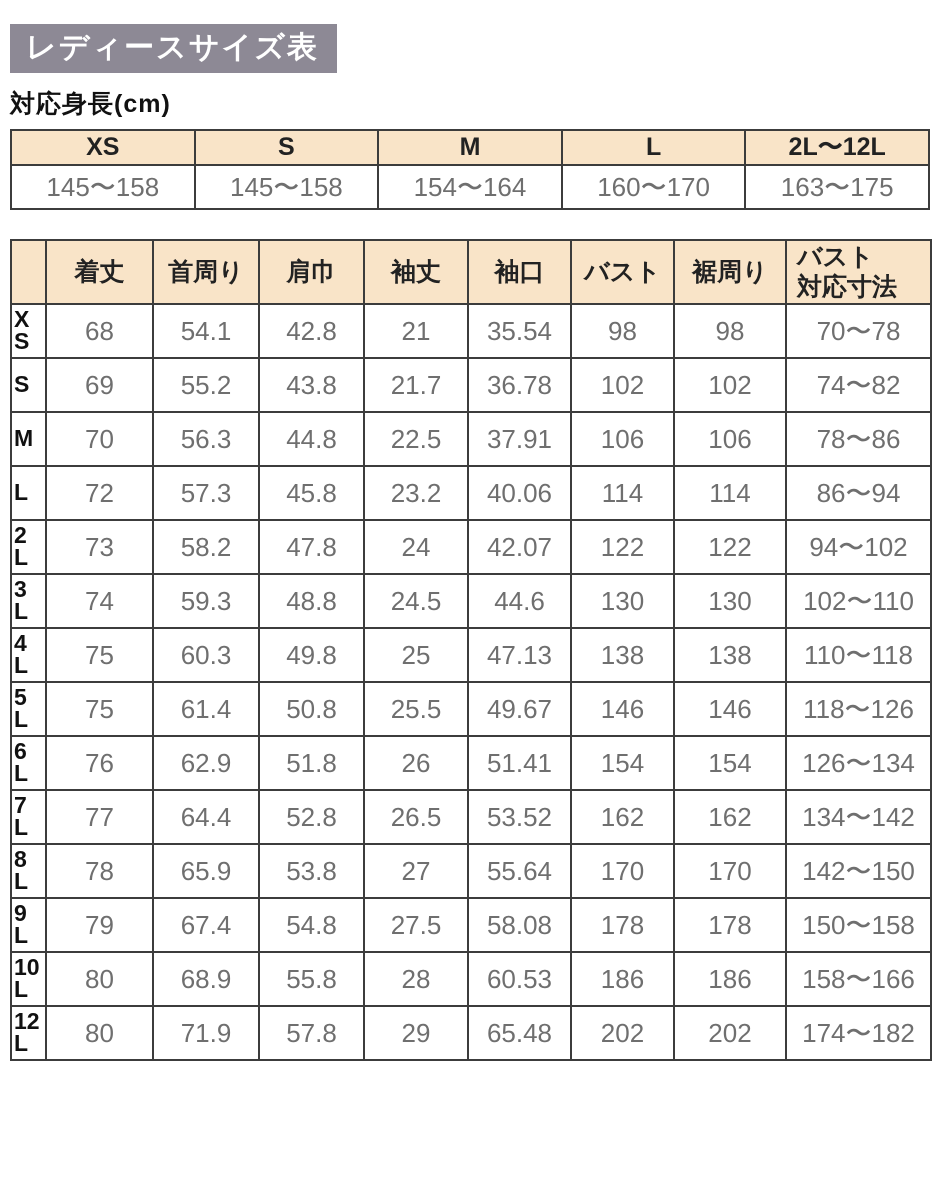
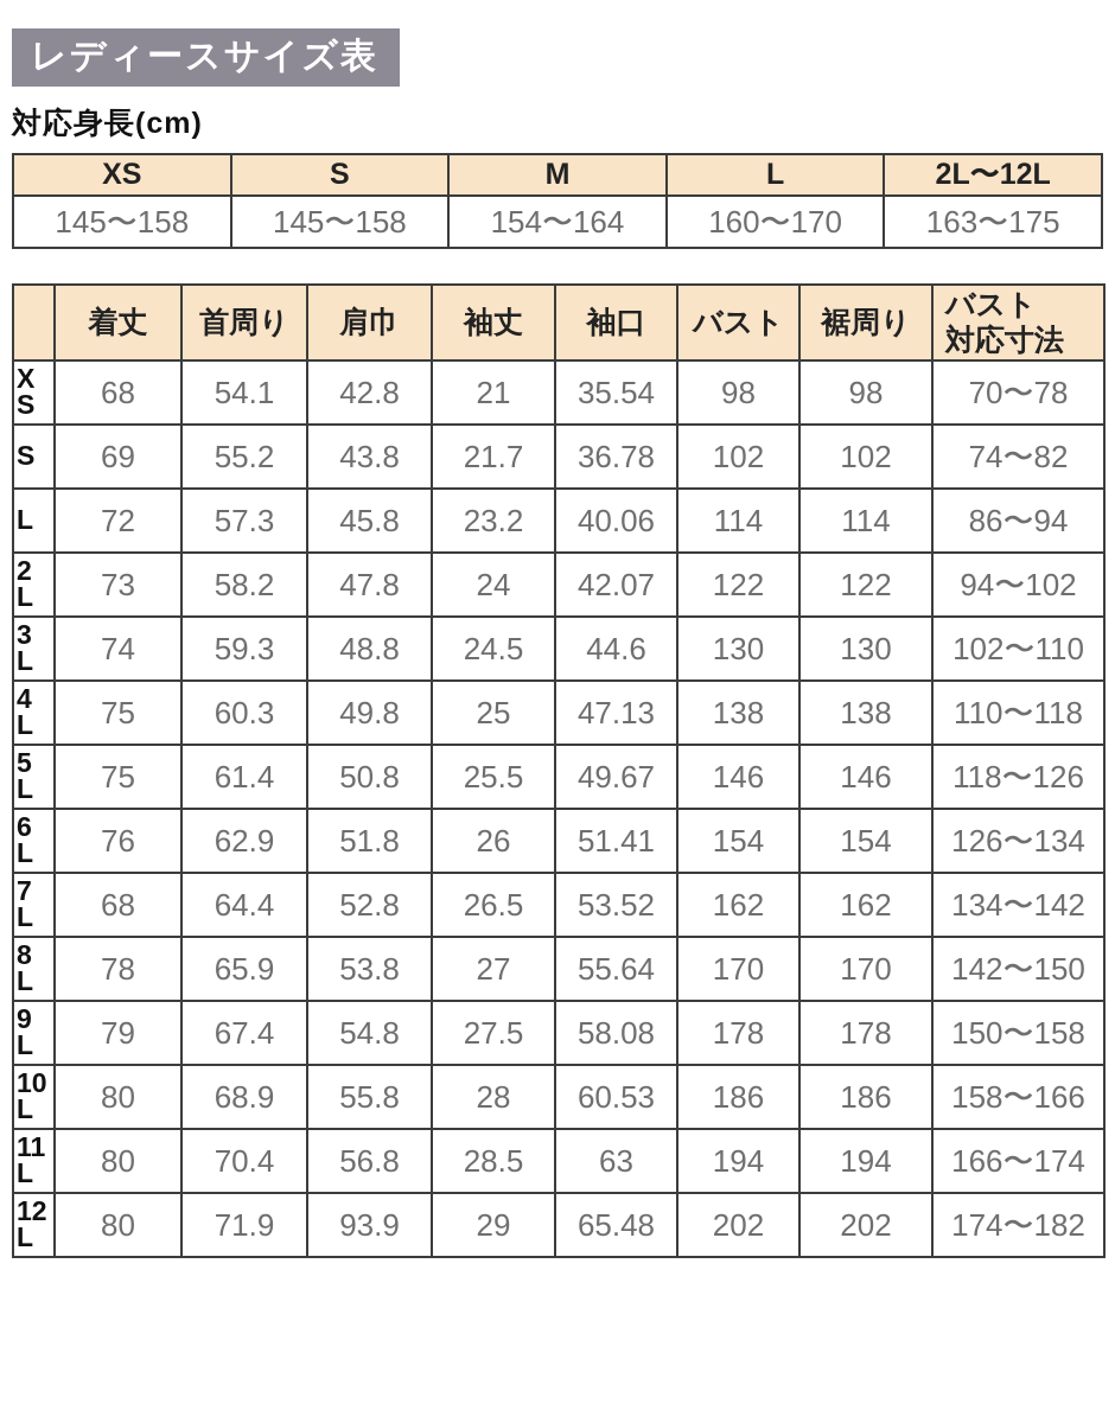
  レディースサイズ表
  対応身長(cm)
  XS	S	M	L	2L〜12L
  145〜158	145〜158	154〜164	160〜170	163〜175
  	着丈	首周り	肩巾	袖丈	袖口	バスト	裾周り	バスト対応寸法
  XS	68	54.1	42.8	21	35.54	98	98	70〜78
  S	69	55.2	43.8	21.7	36.78	102	102	74〜82
- M	70	56.3	44.8	22.5	37.91	106	106	78〜86
  L	72	57.3	45.8	23.2	40.06	114	114	86〜94
  2L	73	58.2	47.8	24	42.07	122	122	94〜102
  3L	74	59.3	48.8	24.5	44.6	130	130	102〜110
  4L	75	60.3	49.8	25	47.13	138	138	110〜118
  5L	75	61.4	50.8	25.5	49.67	146	146	118〜126
  6L	76	62.9	51.8	26	51.41	154	154	126〜134
- 7L	77	64.4	52.8	26.5	53.52	162	162	134〜142
+ 7L	68	64.4	52.8	26.5	53.52	162	162	134〜142
  8L	78	65.9	53.8	27	55.64	170	170	142〜150
  9L	79	67.4	54.8	27.5	58.08	178	178	150〜158
  10L	80	68.9	55.8	28	60.53	186	186	158〜166
+ 11L	80	70.4	56.8	28.5	63	194	194	166〜174
- 12L	80	71.9	57.8	29	65.48	202	202	174〜182
+ 12L	80	71.9	93.9	29	65.48	202	202	174〜182
